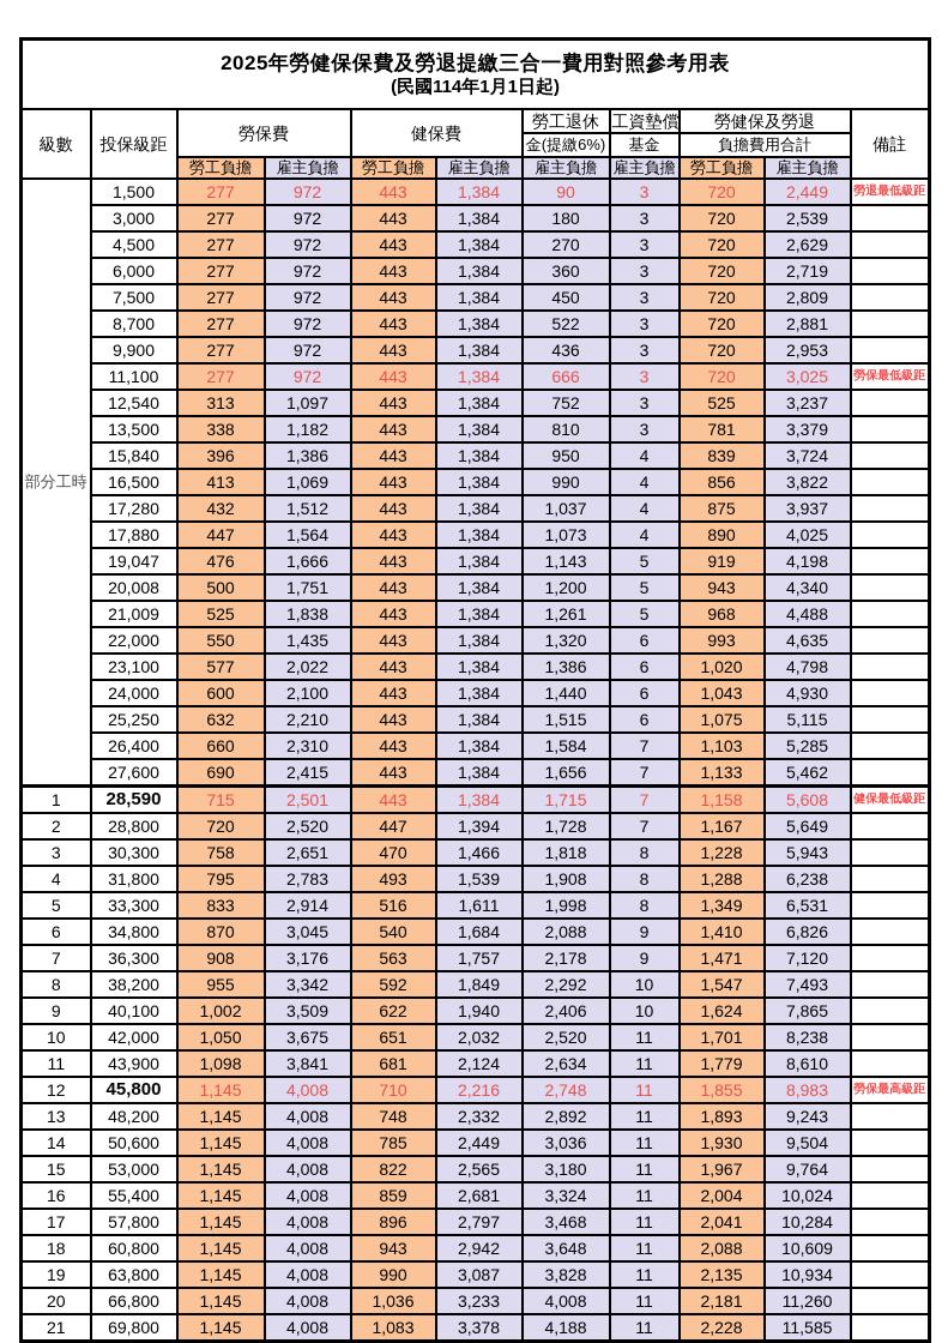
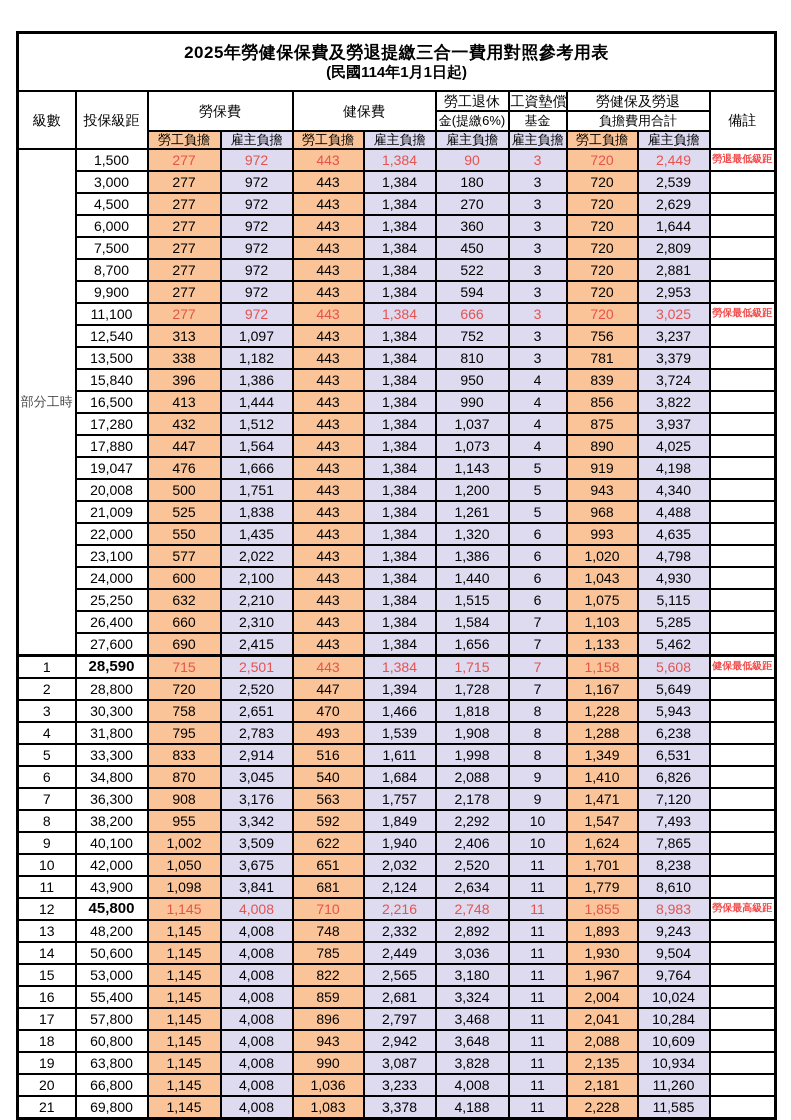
  2025年勞健保保費及勞退提繳三合一費用對照參考用表 (民國114年1月1日起)
  級數	投保級距	勞保費	健保費	勞工退休	工資墊償	勞健保及勞退	備註
  金(提繳6%)	基金	負擔費用合計
  勞工負擔	雇主負擔	勞工負擔	雇主負擔	雇主負擔	雇主負擔	勞工負擔	雇主負擔
  部分工時	1,500	277	972	443	1,384	90	3	720	2,449	勞退最低級距
  3,000	277	972	443	1,384	180	3	720	2,539
  4,500	277	972	443	1,384	270	3	720	2,629
- 6,000	277	972	443	1,384	360	3	720	2,719
+ 6,000	277	972	443	1,384	360	3	720	1,644
  7,500	277	972	443	1,384	450	3	720	2,809
  8,700	277	972	443	1,384	522	3	720	2,881
- 9,900	277	972	443	1,384	436	3	720	2,953
+ 9,900	277	972	443	1,384	594	3	720	2,953
  11,100	277	972	443	1,384	666	3	720	3,025	勞保最低級距
- 12,540	313	1,097	443	1,384	752	3	525	3,237
+ 12,540	313	1,097	443	1,384	752	3	756	3,237
  13,500	338	1,182	443	1,384	810	3	781	3,379
  15,840	396	1,386	443	1,384	950	4	839	3,724
- 16,500	413	1,069	443	1,384	990	4	856	3,822
+ 16,500	413	1,444	443	1,384	990	4	856	3,822
  17,280	432	1,512	443	1,384	1,037	4	875	3,937
  17,880	447	1,564	443	1,384	1,073	4	890	4,025
  19,047	476	1,666	443	1,384	1,143	5	919	4,198
  20,008	500	1,751	443	1,384	1,200	5	943	4,340
  21,009	525	1,838	443	1,384	1,261	5	968	4,488
  22,000	550	1,435	443	1,384	1,320	6	993	4,635
  23,100	577	2,022	443	1,384	1,386	6	1,020	4,798
  24,000	600	2,100	443	1,384	1,440	6	1,043	4,930
  25,250	632	2,210	443	1,384	1,515	6	1,075	5,115
  26,400	660	2,310	443	1,384	1,584	7	1,103	5,285
  27,600	690	2,415	443	1,384	1,656	7	1,133	5,462
  1	28,590	715	2,501	443	1,384	1,715	7	1,158	5,608	健保最低級距
  2	28,800	720	2,520	447	1,394	1,728	7	1,167	5,649
  3	30,300	758	2,651	470	1,466	1,818	8	1,228	5,943
  4	31,800	795	2,783	493	1,539	1,908	8	1,288	6,238
  5	33,300	833	2,914	516	1,611	1,998	8	1,349	6,531
  6	34,800	870	3,045	540	1,684	2,088	9	1,410	6,826
  7	36,300	908	3,176	563	1,757	2,178	9	1,471	7,120
  8	38,200	955	3,342	592	1,849	2,292	10	1,547	7,493
  9	40,100	1,002	3,509	622	1,940	2,406	10	1,624	7,865
  10	42,000	1,050	3,675	651	2,032	2,520	11	1,701	8,238
  11	43,900	1,098	3,841	681	2,124	2,634	11	1,779	8,610
  12	45,800	1,145	4,008	710	2,216	2,748	11	1,855	8,983	勞保最高級距
  13	48,200	1,145	4,008	748	2,332	2,892	11	1,893	9,243
  14	50,600	1,145	4,008	785	2,449	3,036	11	1,930	9,504
  15	53,000	1,145	4,008	822	2,565	3,180	11	1,967	9,764
  16	55,400	1,145	4,008	859	2,681	3,324	11	2,004	10,024
  17	57,800	1,145	4,008	896	2,797	3,468	11	2,041	10,284
  18	60,800	1,145	4,008	943	2,942	3,648	11	2,088	10,609
  19	63,800	1,145	4,008	990	3,087	3,828	11	2,135	10,934
  20	66,800	1,145	4,008	1,036	3,233	4,008	11	2,181	11,260
  21	69,800	1,145	4,008	1,083	3,378	4,188	11	2,228	11,585
